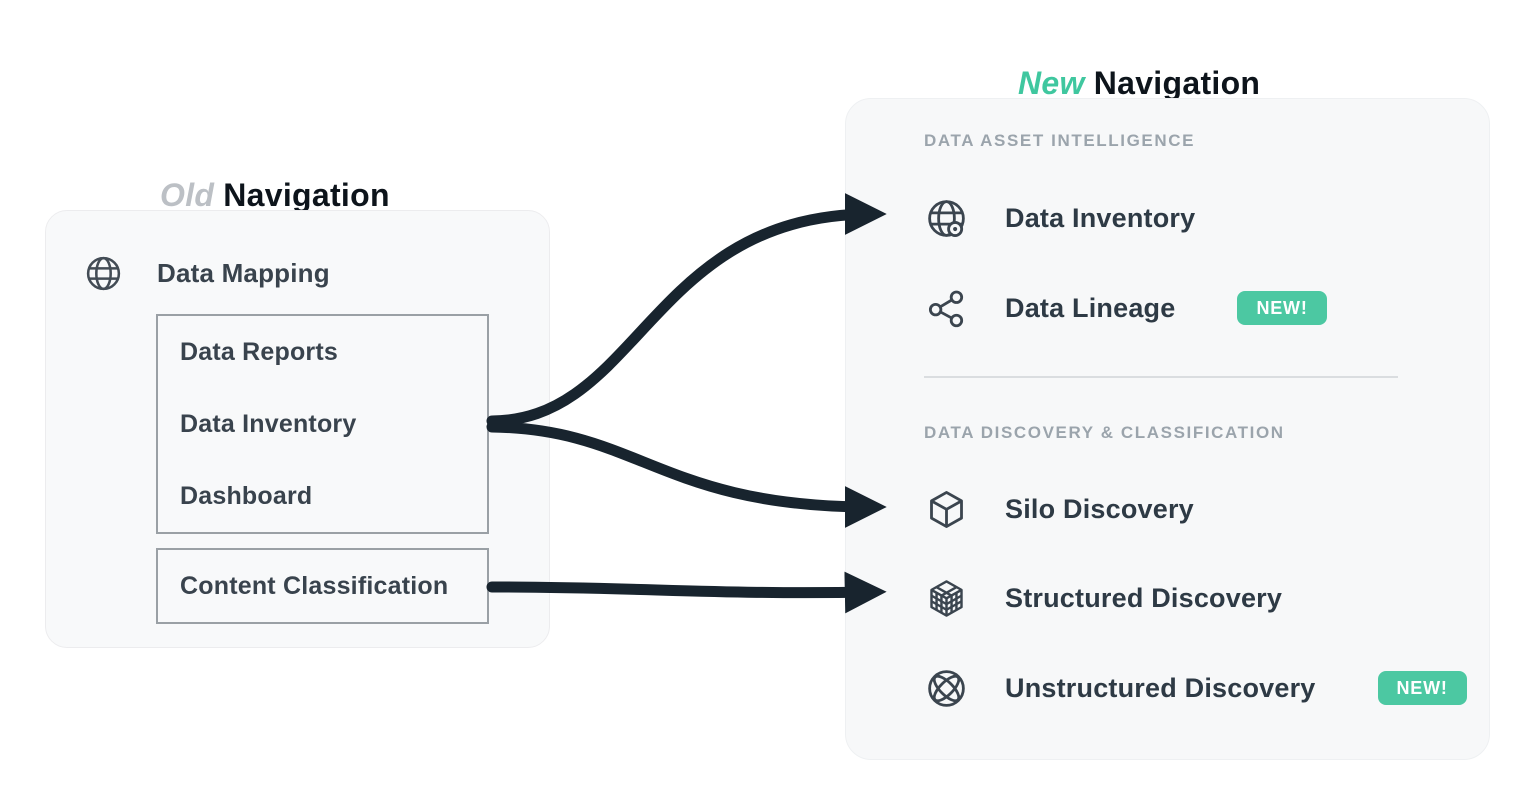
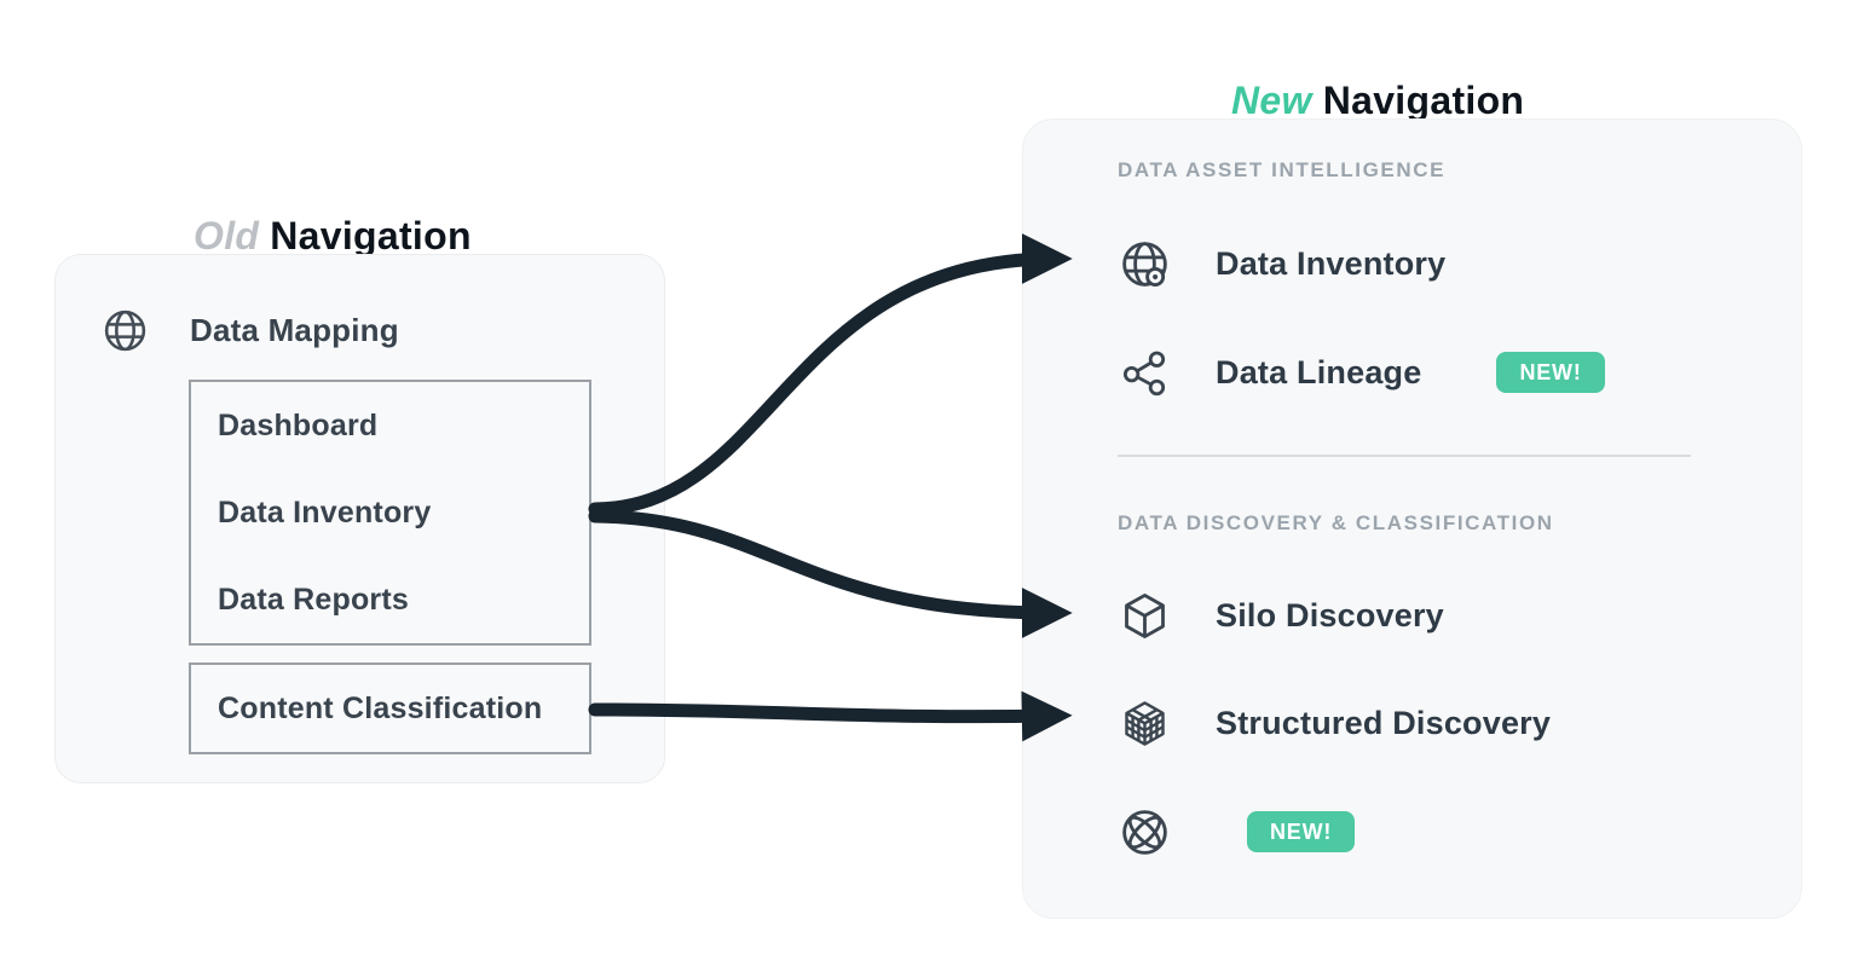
  Old Navigation
  Data Mapping
- Data Reports
+ Dashboard
  Data Inventory
- Dashboard
+ Data Reports
  Content Classification
  New Navigation
  DATA ASSET INTELLIGENCE
  Data Inventory
  Data Lineage
  NEW!
  DATA DISCOVERY & CLASSIFICATION
  Silo Discovery
  Structured Discovery
- Unstructured Discovery
  NEW!
